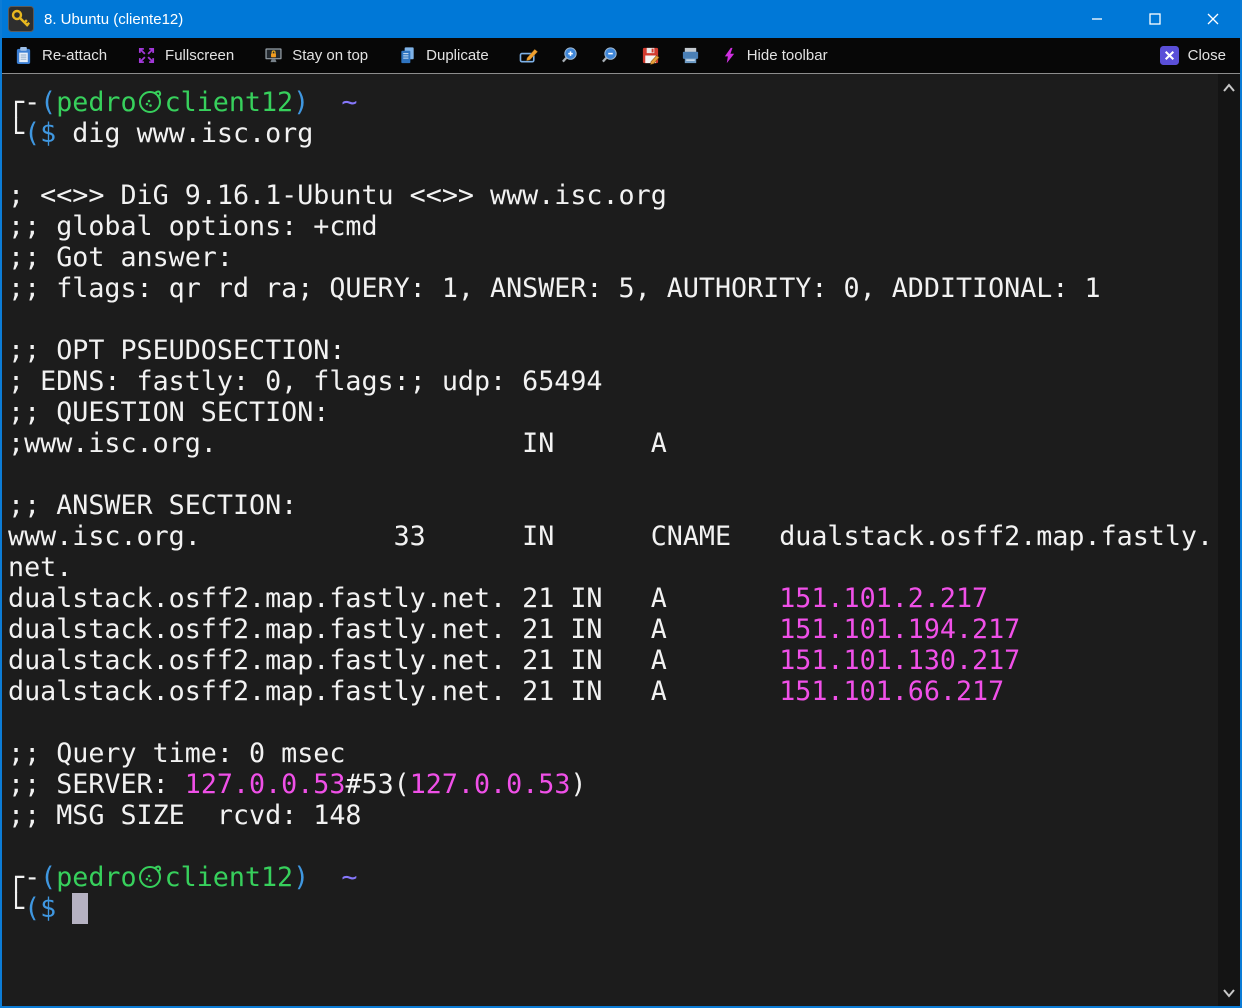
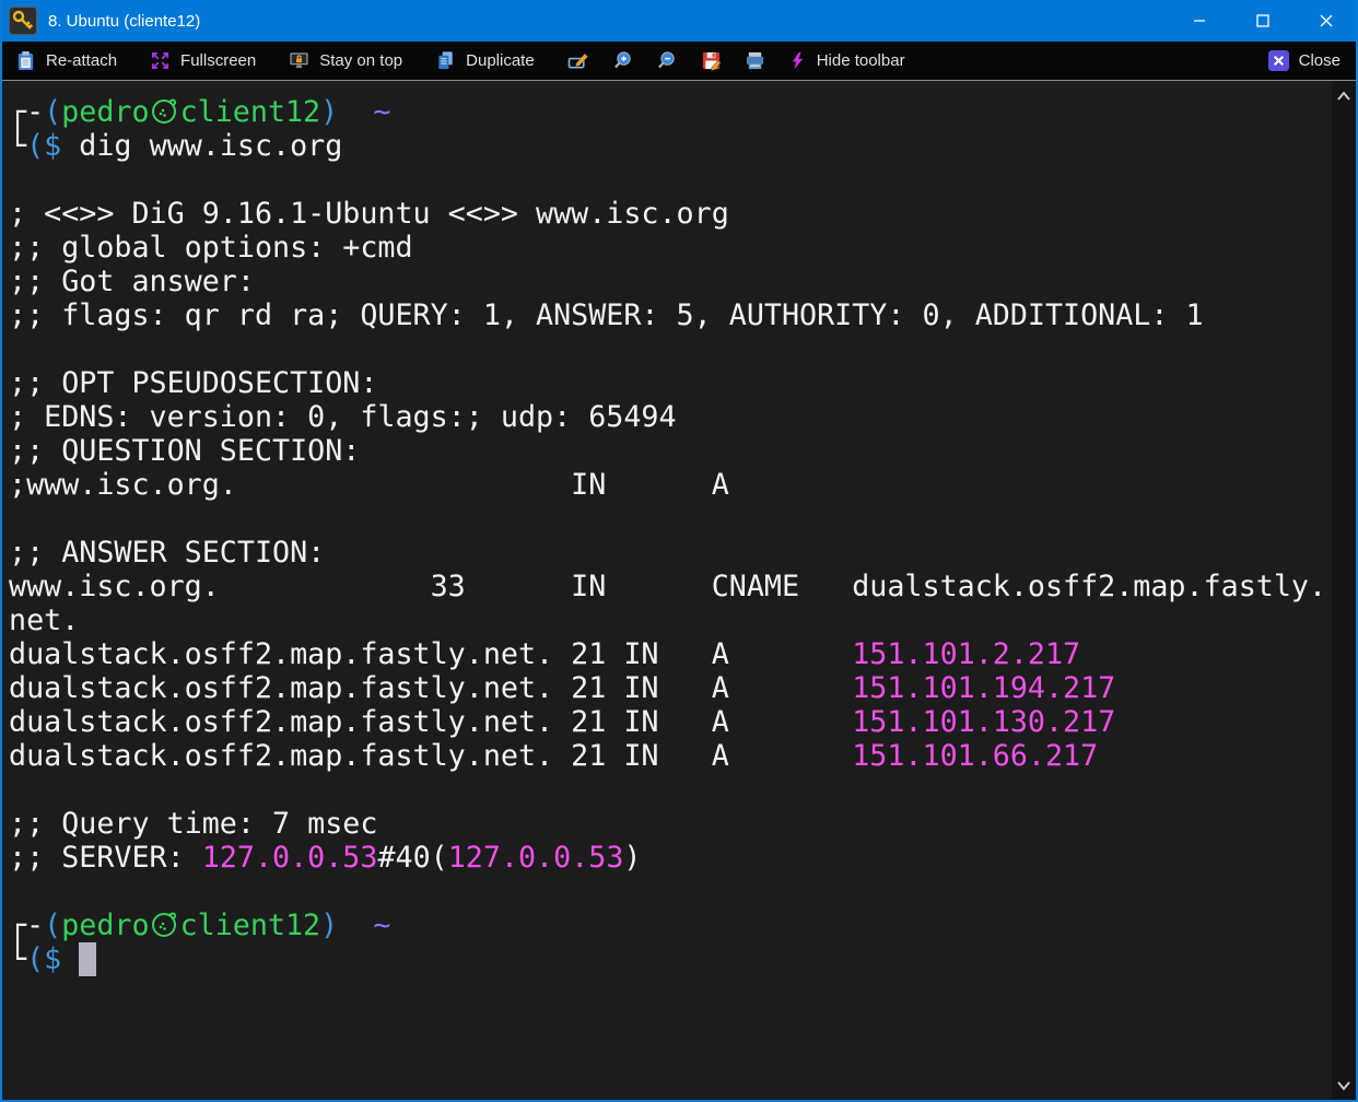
  8. Ubuntu (cliente12)
  Re-attach
  Fullscreen
  Stay on top
  Duplicate
  Hide toolbar
  Close
  ┌-(pedro client12) ~
  └($ dig www.isc.org
  ; <<>> DiG 9.16.1-Ubuntu <<>> www.isc.org
  ;; global options: +cmd
  ;; Got answer:
  ;; flags: qr rd ra; QUERY: 1, ANSWER: 5, AUTHORITY: 0, ADDITIONAL: 1
  ;; OPT PSEUDOSECTION:
- ; EDNS: fastly: 0, flags:; udp: 65494
+ ; EDNS: version: 0, flags:; udp: 65494
  ;; QUESTION SECTION:
  ;www.isc.org. IN A
  ;; ANSWER SECTION:
  www.isc.org. 33 IN CNAME dualstack.osff2.map.fastly.
  net.
  dualstack.osff2.map.fastly.net. 21 IN A 151.101.2.217
  dualstack.osff2.map.fastly.net. 21 IN A 151.101.194.217
  dualstack.osff2.map.fastly.net. 21 IN A 151.101.130.217
  dualstack.osff2.map.fastly.net. 21 IN A 151.101.66.217
- ;; Query time: 0 msec
+ ;; Query time: 7 msec
- ;; SERVER: 127.0.0.53#53(127.0.0.53)
+ ;; SERVER: 127.0.0.53#40(127.0.0.53)
- ;; MSG SIZE rcvd: 148
  ┌-(pedro client12) ~
  └($
